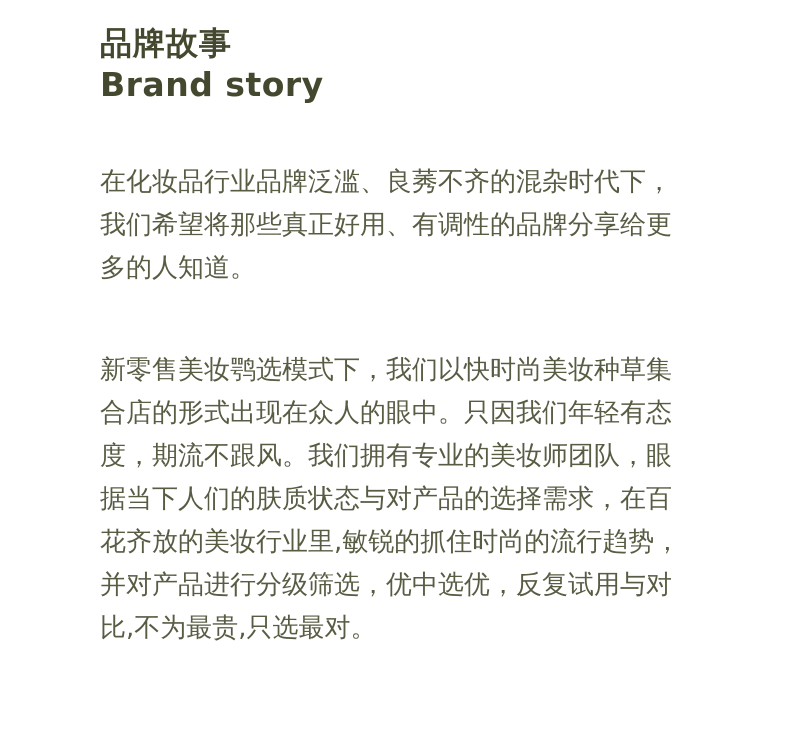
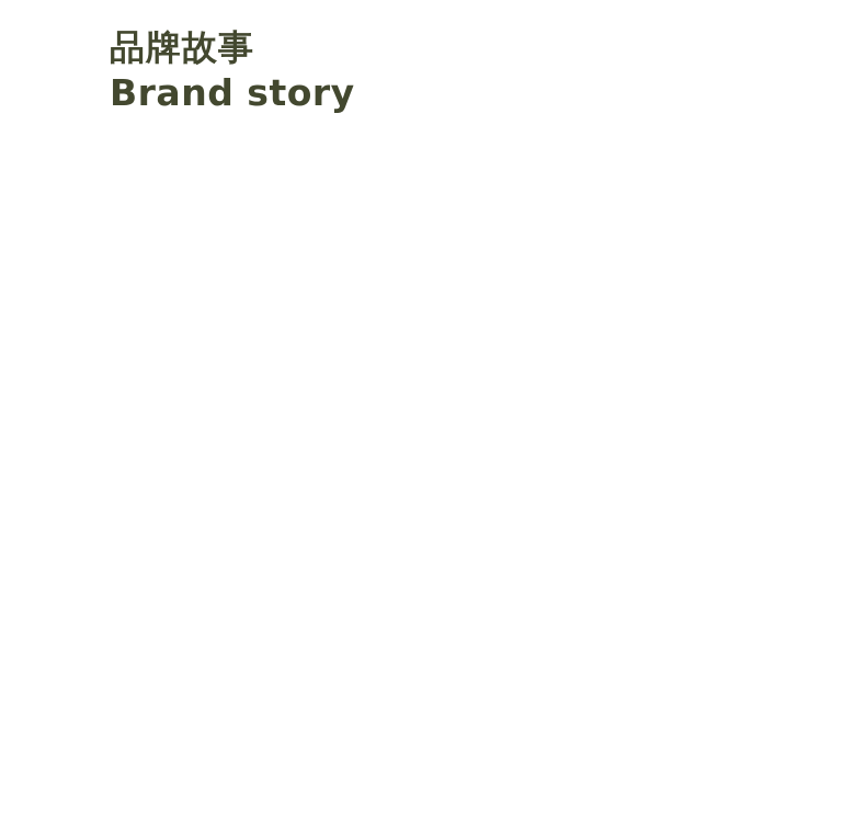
  品牌故事
  Brand story
- 在化妆品行业品牌泛滥、良莠不齐的混杂时代下，
- 我们希望将那些真正好用、有调性的品牌分享给更
- 多的人知道。
- 新零售美妆鹗选模式下，我们以快时尚美妆种草集
- 合店的形式出现在众人的眼中。只因我们年轻有态
- 度，期流不跟风。我们拥有专业的美妆师团队，眼
- 据当下人们的肤质状态与对产品的选择需求，在百
- 花齐放的美妆行业里,敏锐的抓住时尚的流行趋势，
- 并对产品进行分级筛选，优中选优，反复试用与对
- 比,不为最贵,只选最对。
